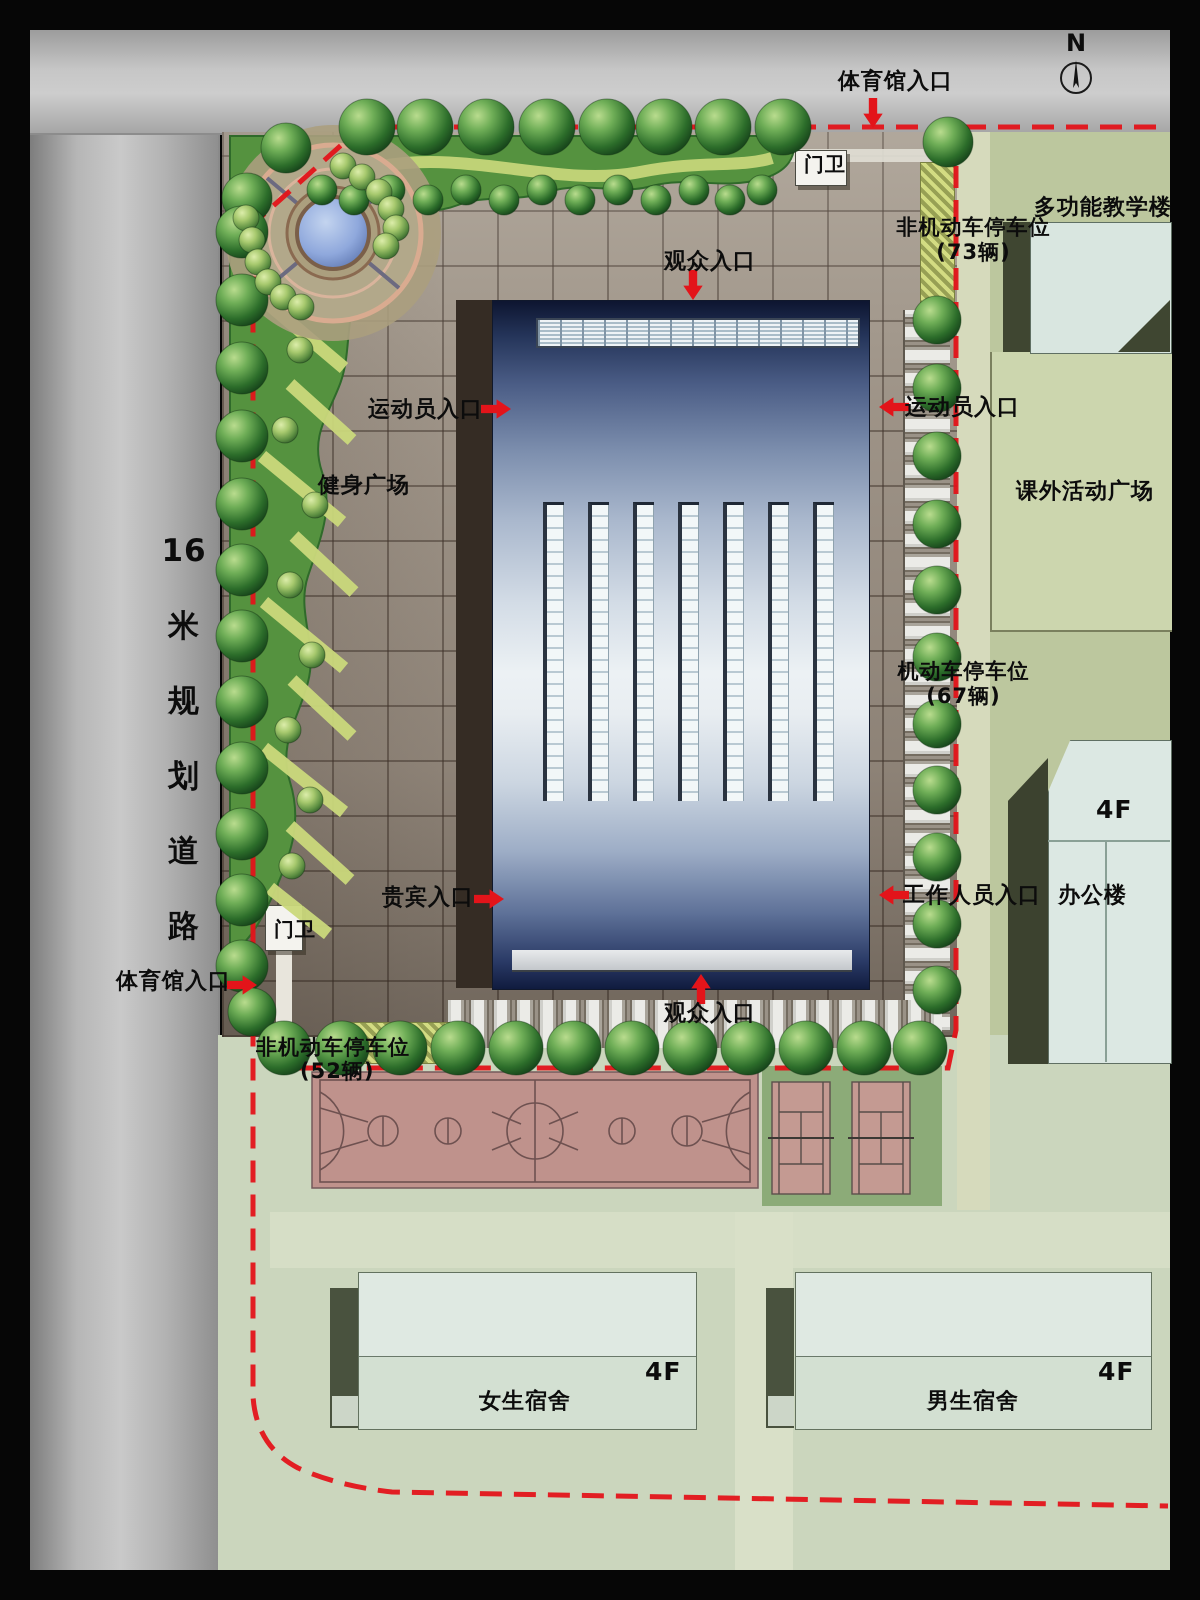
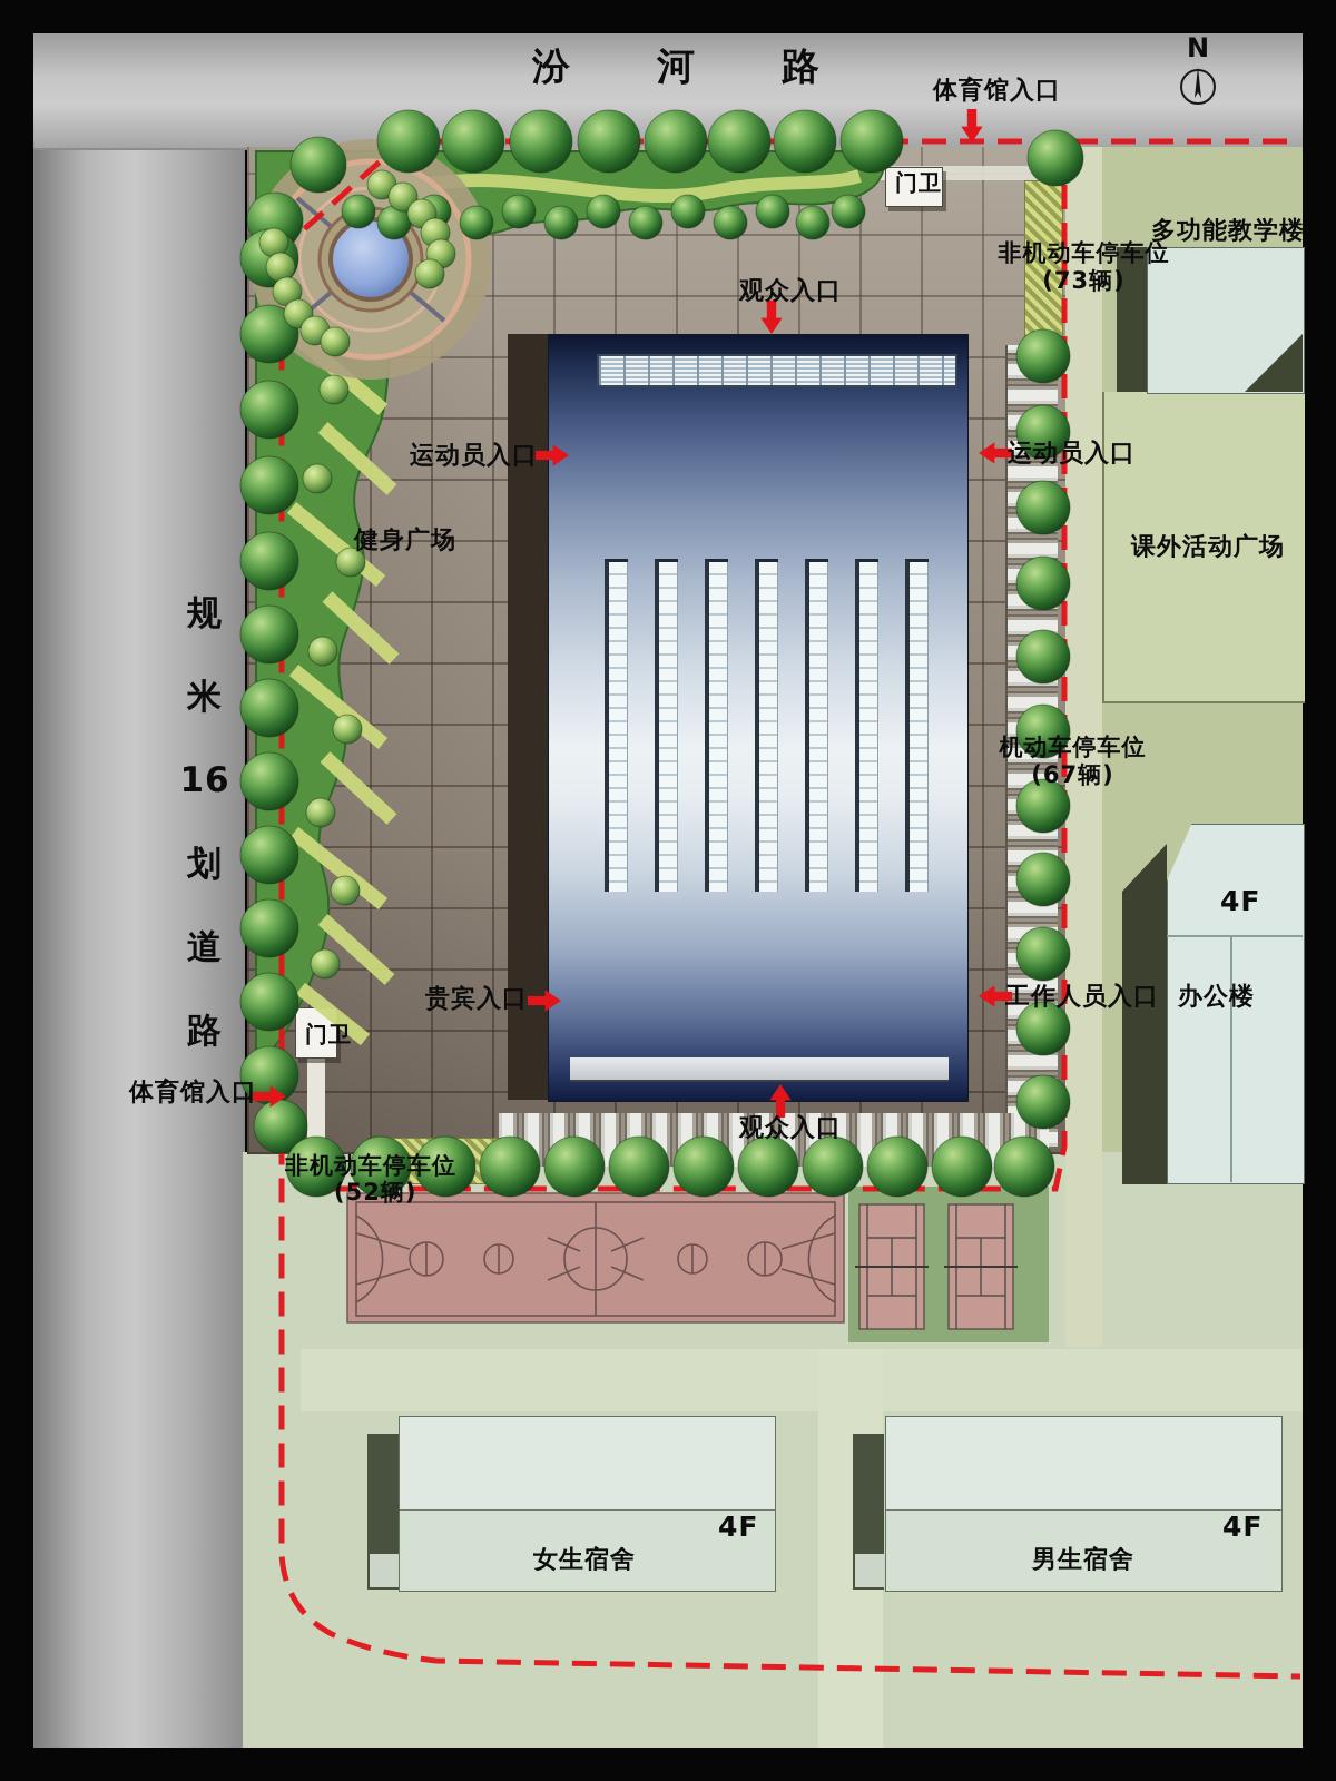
  N
+ 汾河路
- 16
+ 规
  米
- 规
+ 16
  划
  道
  路
  体育馆入口
  门卫
  非机动车停车位
  (73辆)
  多功能教学楼
  观众入口
  运动员入口
  运动员入口
  健身广场
  课外活动广场
  机动车停车位
  (67辆)
  4F
  贵宾入口
  工作人员入口
  办公楼
  门卫
  体育馆入口
  非机动车停车位
  (52辆)
  观众入口
  4F
  女生宿舍
  4F
  男生宿舍
